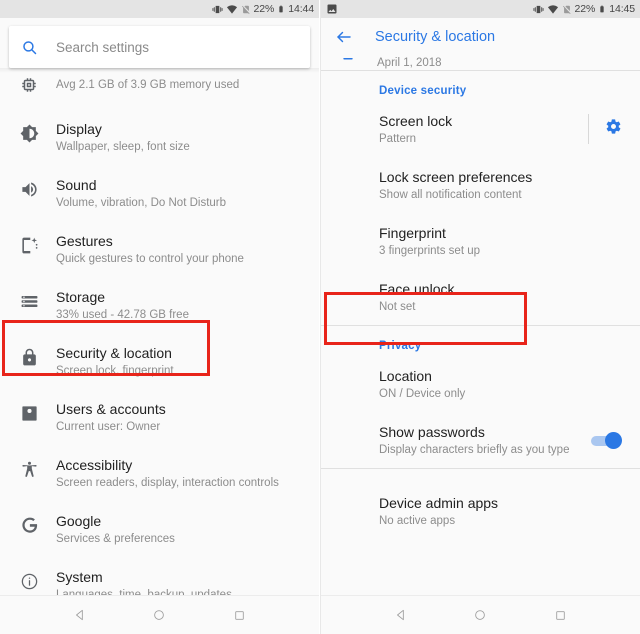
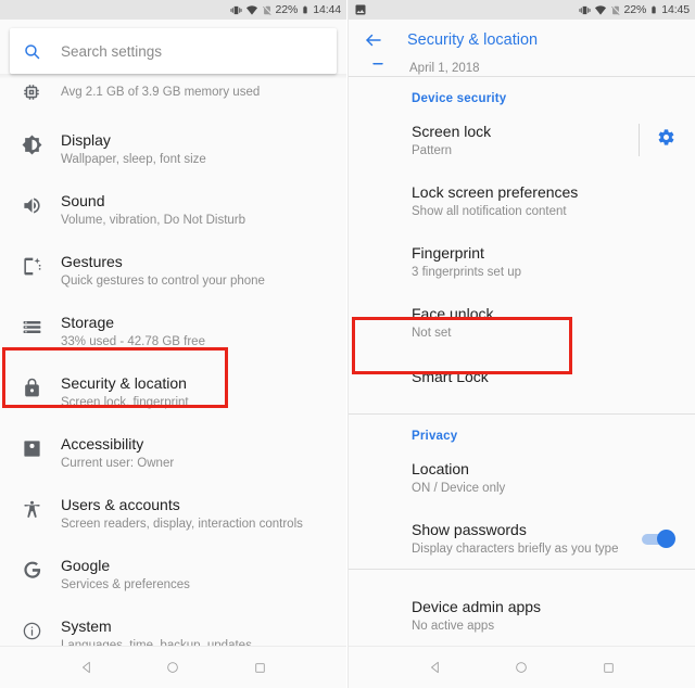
  22%
  14:44
  Avg 2.1 GB of 3.9 GB memory used
  Display
  Wallpaper, sleep, font size
  Sound
  Volume, vibration, Do Not Disturb
  Gestures
  Quick gestures to control your phone
  Storage
  33% used - 42.78 GB free
  Security & location
  Screen lock, fingerprint
- Users & accounts
+ Accessibility
  Current user: Owner
- Accessibility
+ Users & accounts
  Screen readers, display, interaction controls
  Google
  Services & preferences
  System
  Search settings
  22%
  14:45
  Security & location
  April 1, 2018
  Device security
  Screen lock
  Pattern
  Lock screen preferences
  Show all notification content
  Fingerprint
  3 fingerprints set up
  Face unlock
  Not set
+ Smart Lock
  Privacy
  Location
  ON / Device only
  Show passwords
  Display characters briefly as you type
  Device admin apps
  No active apps
